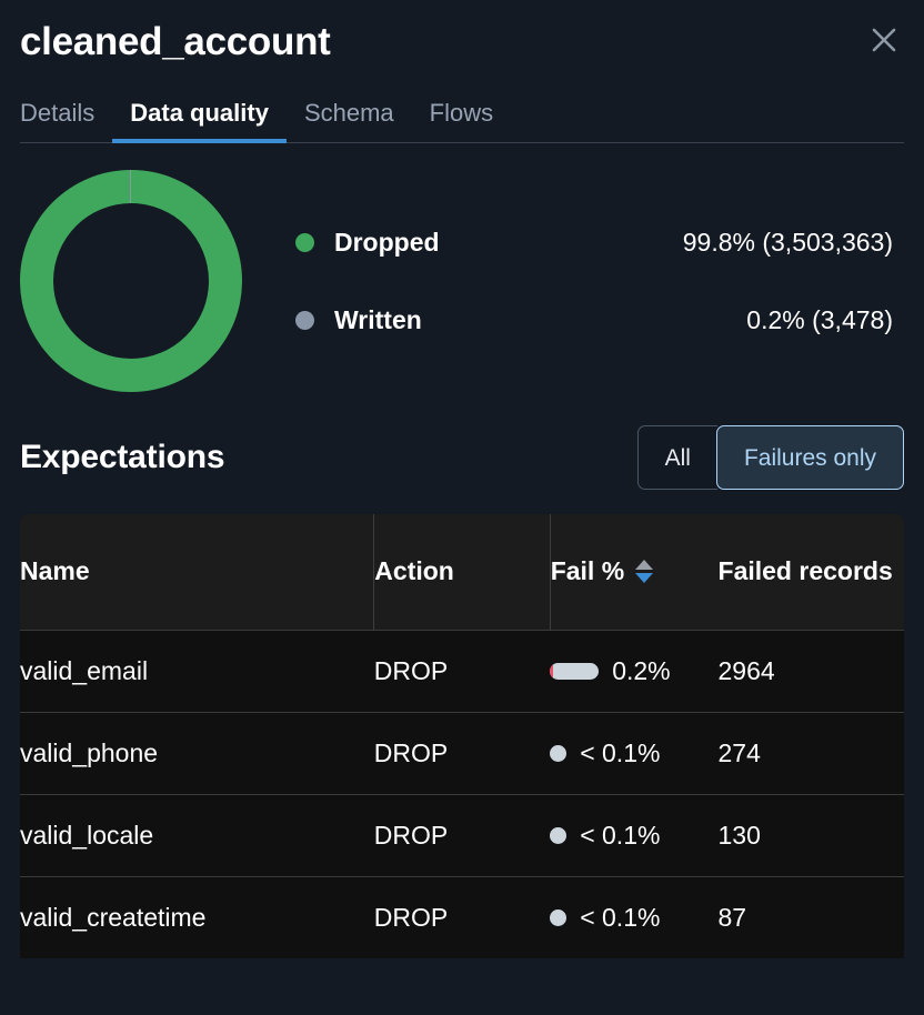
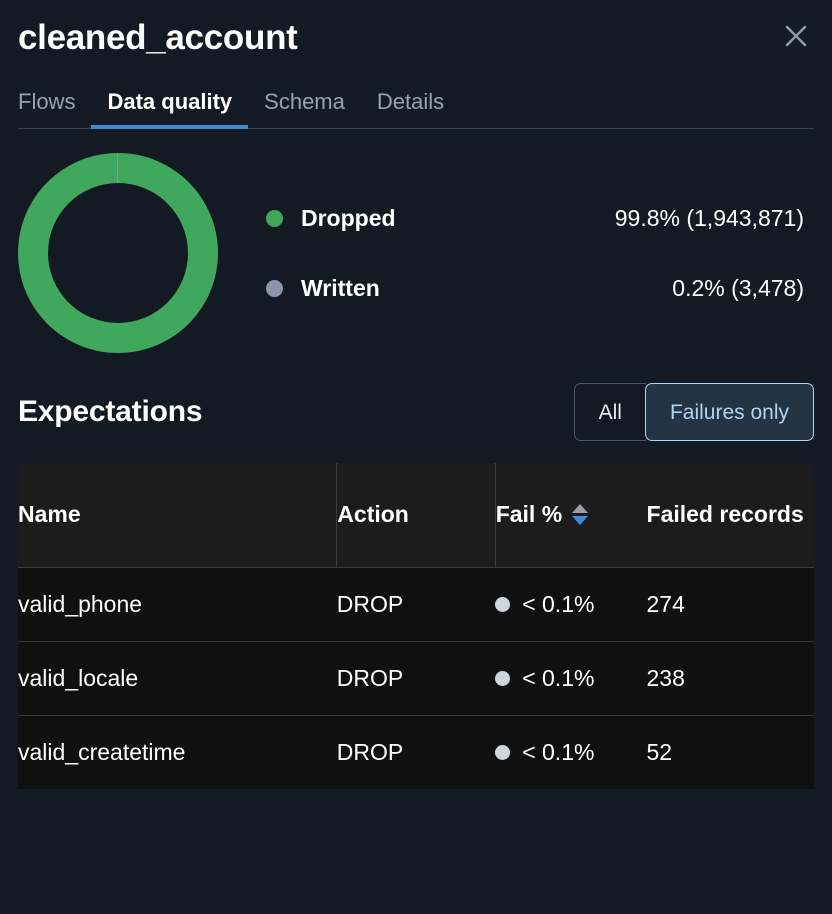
  cleaned_account
- Details
+ Flows
  Data quality
  Schema
- Flows
+ Details
  Dropped
- 99.8% (3,503,363)
+ 99.8% (1,943,871)
  Written
  0.2% (3,478)
  Expectations
  All
  Failures only
  Name	Action	Fail %	Failed records
- valid_email	DROP	0.2%	2964
  valid_phone	DROP	< 0.1%	274
- valid_locale	DROP	< 0.1%	130
+ valid_locale	DROP	< 0.1%	238
- valid_createtime	DROP	< 0.1%	87
+ valid_createtime	DROP	< 0.1%	52
